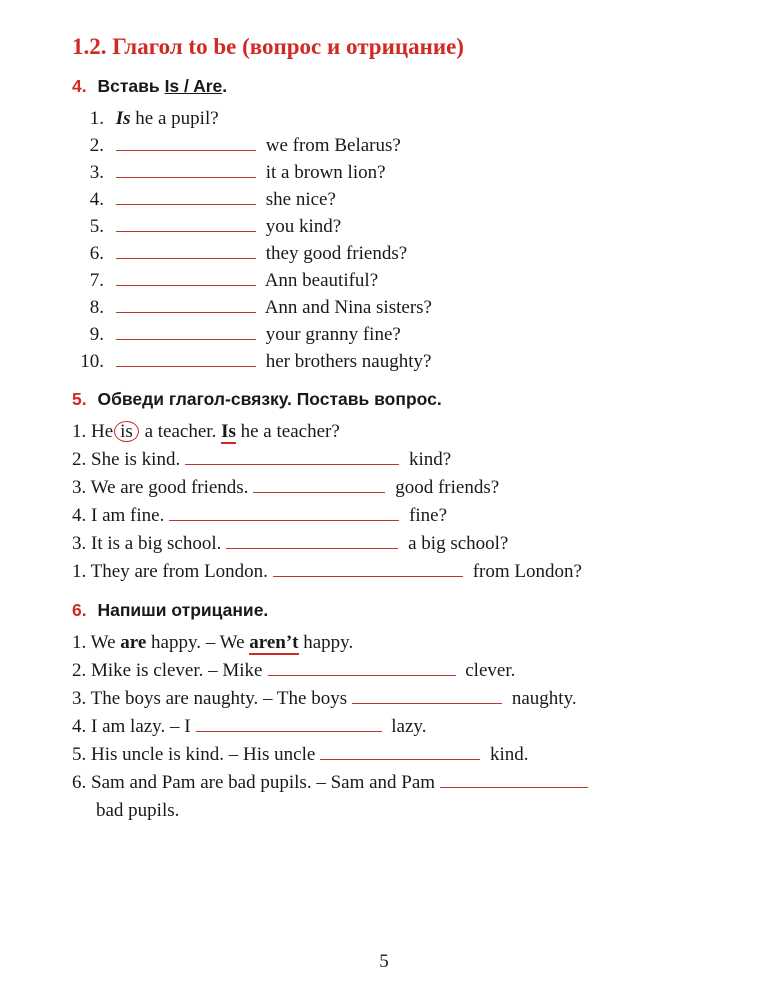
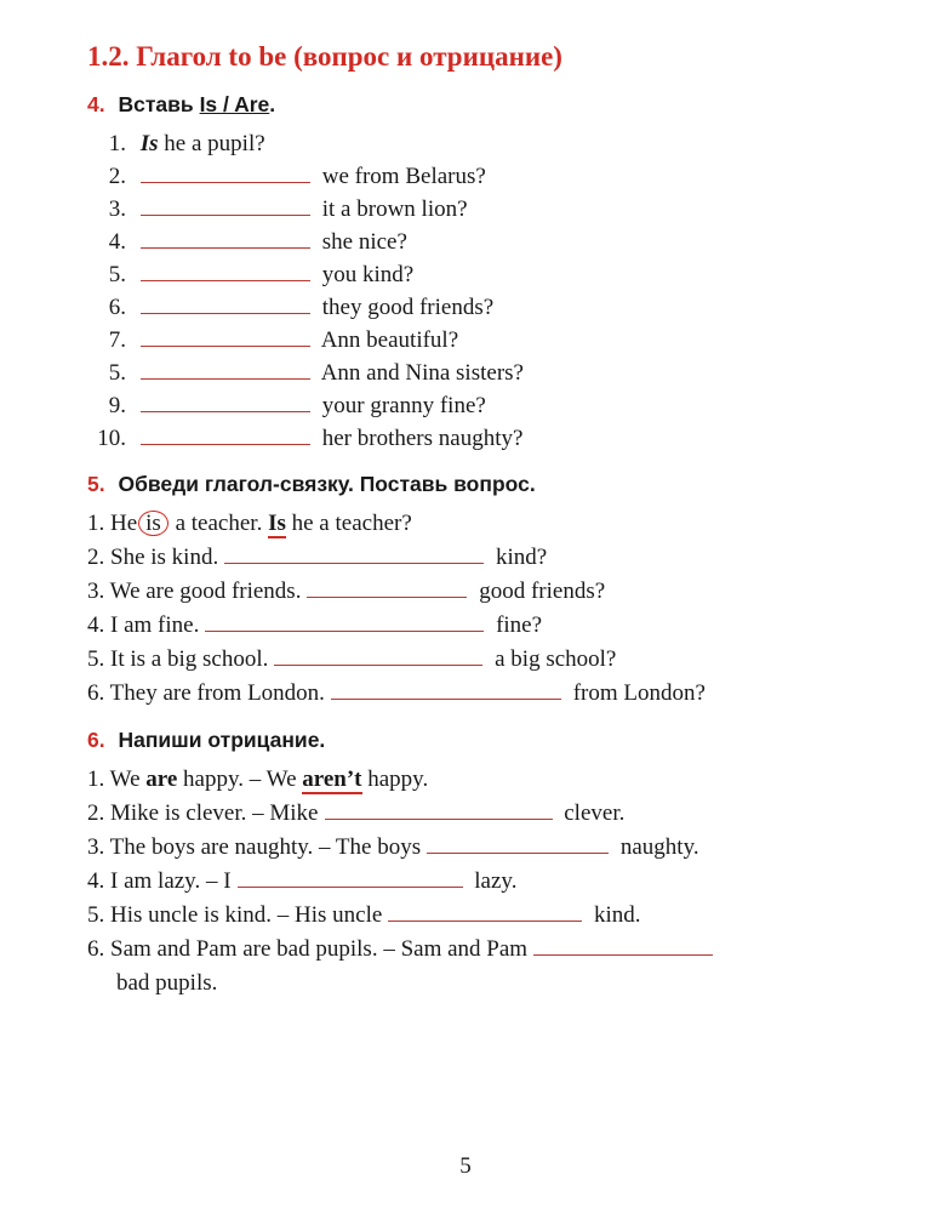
  1.2. Глагол to be (вопрос и отрицание)
  4. Вставь Is / Are.
  1. Is he a pupil?
  2. we from Belarus?
  3. it a brown lion?
  4. she nice?
  5. you kind?
  6. they good friends?
  7. Ann beautiful?
- 8. Ann and Nina sisters?
+ 5. Ann and Nina sisters?
  9. your granny fine?
  10. her brothers naughty?
  5. Обведи глагол-связку. Поставь вопрос.
  1. He is a teacher. Is he a teacher?
  2. She is kind. kind?
  3. We are good friends. good friends?
  4. I am fine. fine?
- 3. It is a big school. a big school?
+ 5. It is a big school. a big school?
- 1. They are from London. from London?
+ 6. They are from London. from London?
  6. Напиши отрицание.
  1. We are happy. – We aren’t happy.
  2. Mike is clever. – Mike clever.
  3. The boys are naughty. – The boys naughty.
  4. I am lazy. – I lazy.
  5. His uncle is kind. – His uncle kind.
  6. Sam and Pam are bad pupils. – Sam and Pam
  bad pupils.
  5
